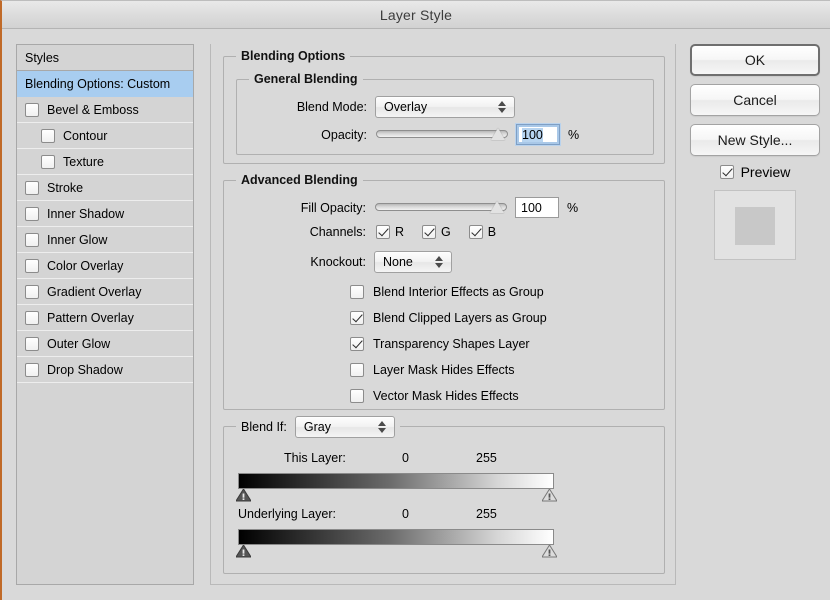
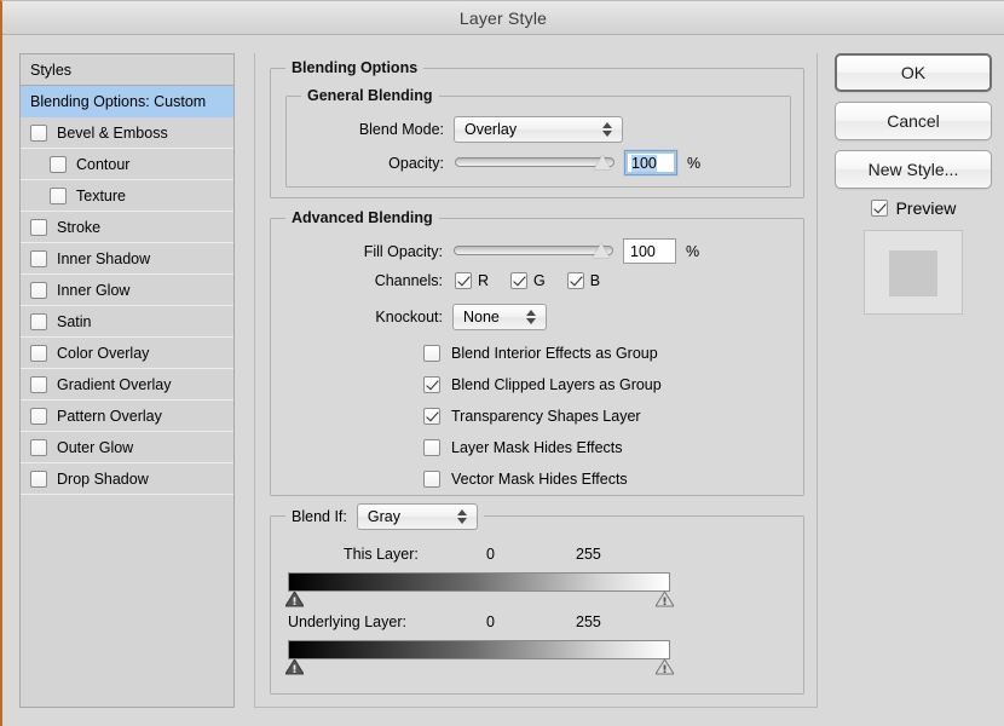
  Layer Style
  Styles
  Blending Options: Custom
  Bevel & Emboss
  Contour
  Texture
  Stroke
  Inner Shadow
  Inner Glow
+ Satin
  Color Overlay
  Gradient Overlay
  Pattern Overlay
  Outer Glow
  Drop Shadow
  Blending Options
  General Blending
  Blend Mode:
  Overlay
  Opacity:
  100
  %
  Advanced Blending
  Fill Opacity:
  100
  %
  Channels:
  R
  G
  B
  Knockout:
  None
  Blend Interior Effects as Group
  Blend Clipped Layers as Group
  Transparency Shapes Layer
  Layer Mask Hides Effects
  Vector Mask Hides Effects
  Blend If:
  Gray
  This Layer:
  0
  255
  Underlying Layer:
  0
  255
  OK
  Cancel
  New Style...
  Preview
